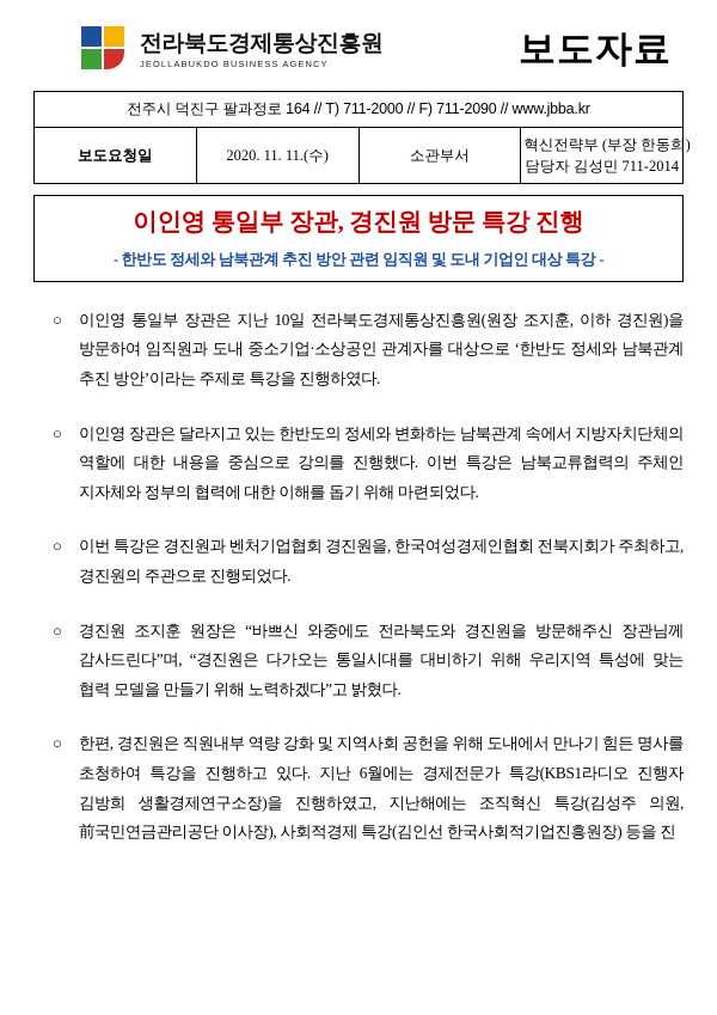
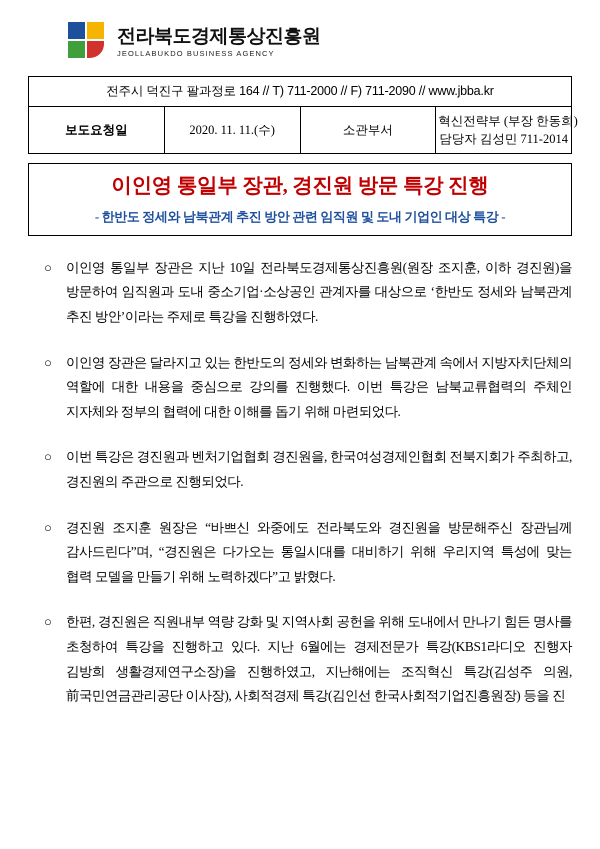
  전라북도경제통상진흥원
  JEOLLABUKDO BUSINESS AGENCY
- 보도자료
  전주시 덕진구 팔과정로 164 // T) 711-2000 // F) 711-2090 // www.jbba.kr
  보도요청일	2020. 11. 11.(수)	소관부서	혁신전략부 (부장 한동희) 담당자 김성민 711-2014
  이인영 통일부 장관, 경진원 방문 특강 진행
  - 한반도 정세와 남북관계 추진 방안 관련 임직원 및 도내 기업인 대상 특강 -
  ○
  이인영 통일부 장관은 지난 10일 전라북도경제통상진흥원(원장 조지훈, 이하 경진원)을 방문하여 임직원과 도내 중소기업·소상공인 관계자를 대상으로 ‘한반도 정세와 남북관계 추진 방안’이라는 주제로 특강을 진행하였다.
  ○
  이인영 장관은 달라지고 있는 한반도의 정세와 변화하는 남북관계 속에서 지방자치단체의 역할에 대한 내용을 중심으로 강의를 진행했다. 이번 특강은 남북교류협력의 주체인 지자체와 정부의 협력에 대한 이해를 돕기 위해 마련되었다.
  ○
  이번 특강은 경진원과 벤처기업협회 경진원을, 한국여성경제인협회 전북지회가 주최하고, 경진원의 주관으로 진행되었다.
  ○
  경진원 조지훈 원장은 “바쁘신 와중에도 전라북도와 경진원을 방문해주신 장관님께 감사드린다”며, “경진원은 다가오는 통일시대를 대비하기 위해 우리지역 특성에 맞는 협력 모델을 만들기 위해 노력하겠다”고 밝혔다.
  ○
  한편, 경진원은 직원내부 역량 강화 및 지역사회 공헌을 위해 도내에서 만나기 힘든 명사를 초청하여 특강을 진행하고 있다. 지난 6월에는 경제전문가 특강(KBS1라디오 진행자 김방희 생활경제연구소장)을 진행하였고, 지난해에는 조직혁신 특강(김성주 의원, 前국민연금관리공단 이사장), 사회적경제 특강(김인선 한국사회적기업진흥원장) 등을 진
